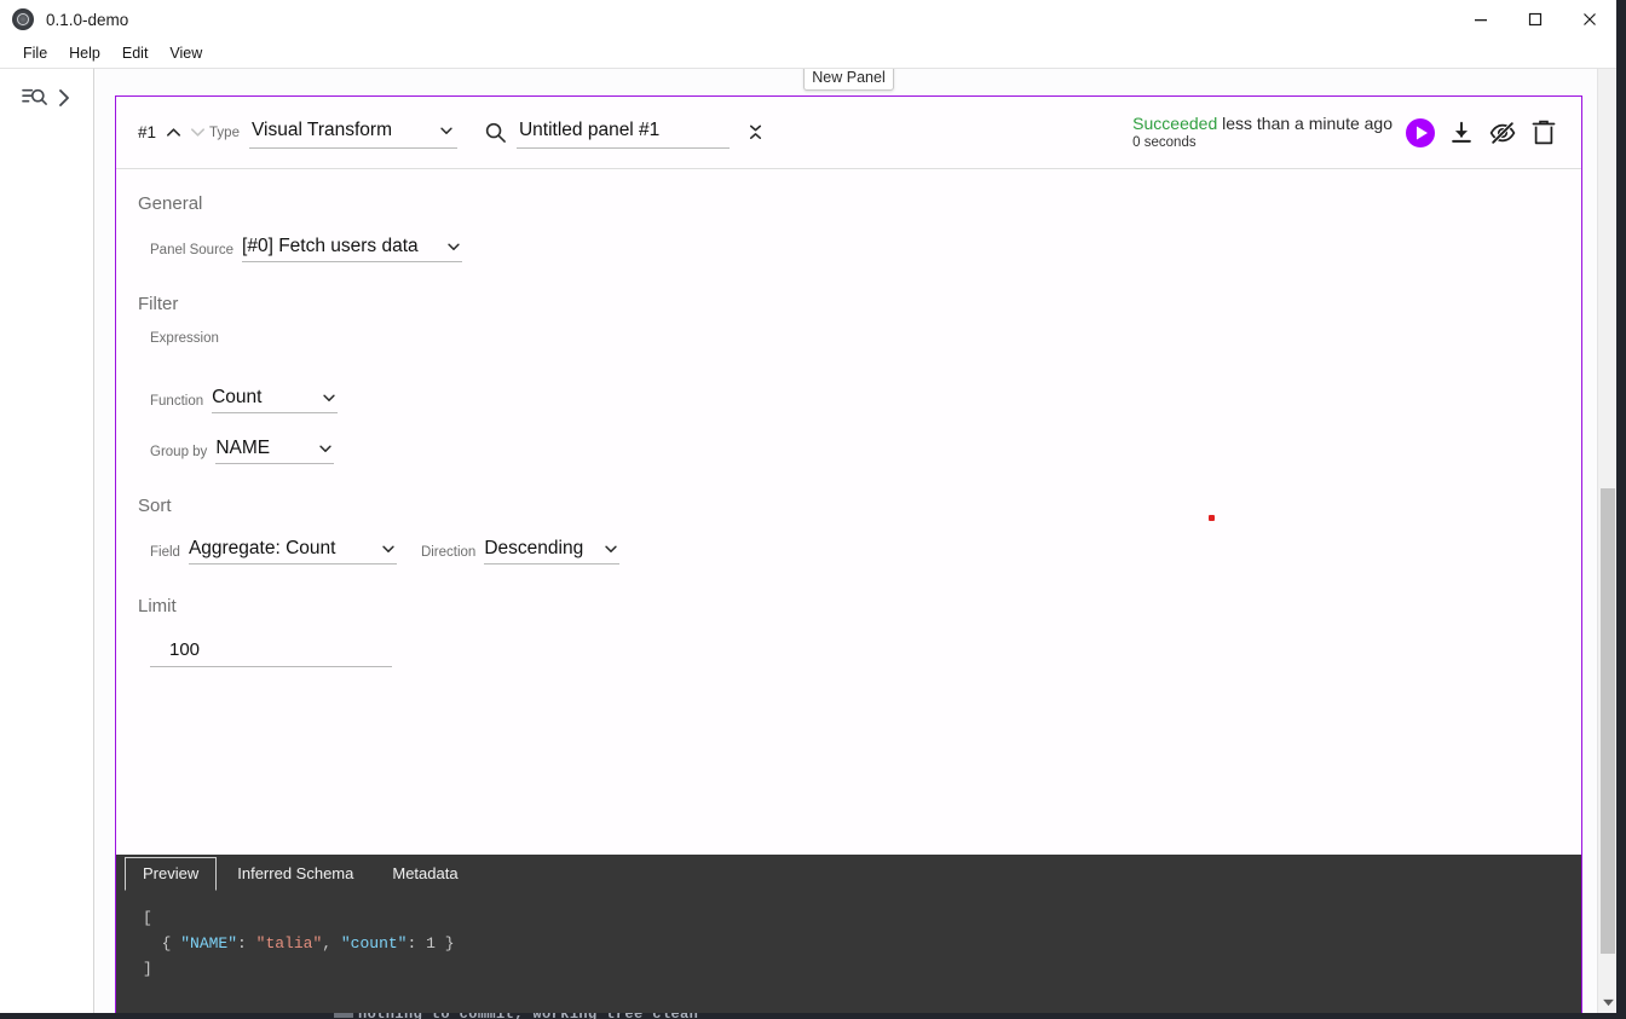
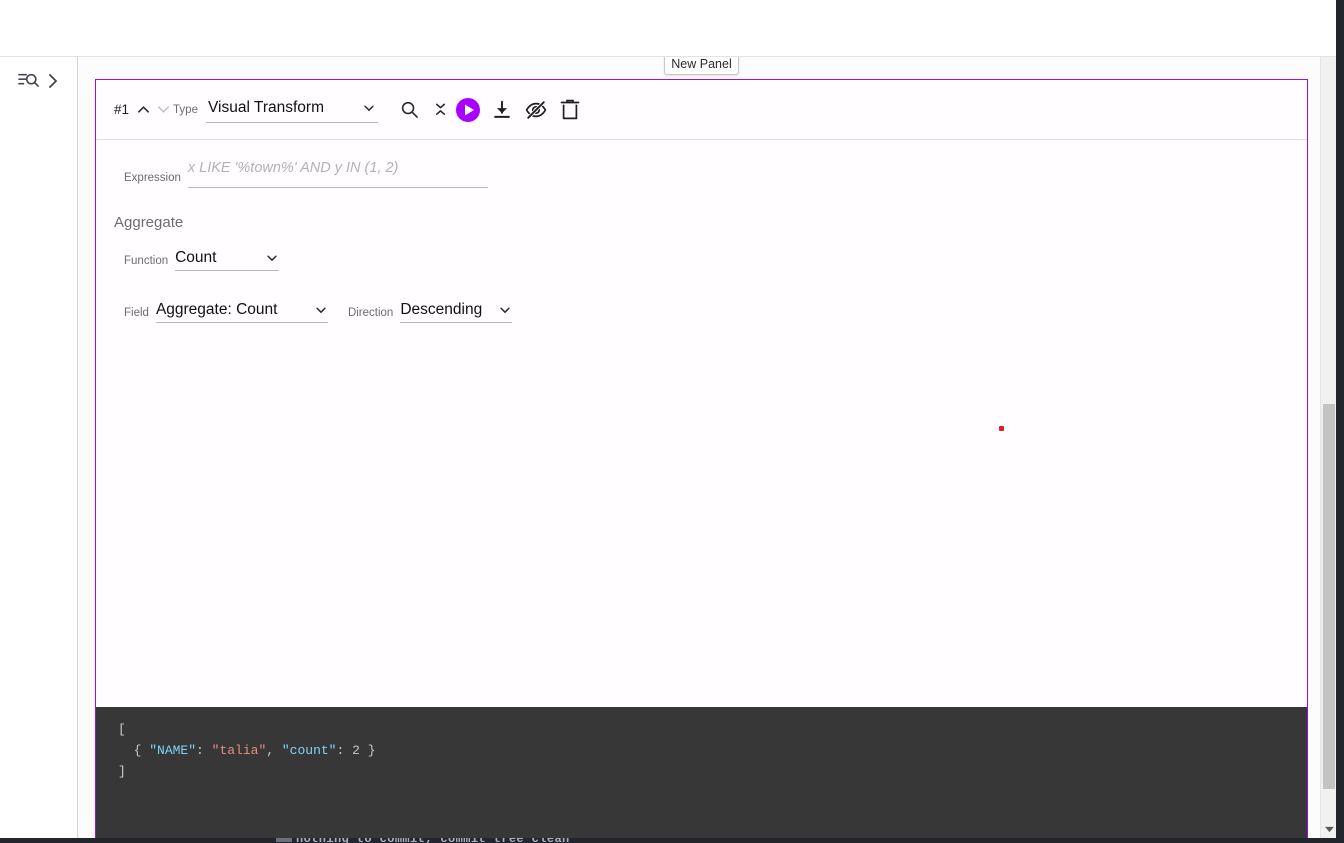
- nothing to commit, working tree clean
+ nothing to commit, commit tree clean
- 0.1.0-demo
- File
- Help
- Edit
- View
  New Panel
  #1
  Type
  Visual Transform
- Untitled panel #1
- Succeeded less than a minute ago
- 0 seconds
- General
- Panel Source
- [#0] Fetch users data
- Filter
  Expression
+ x LIKE '%town%' AND y IN (1, 2)
+ Aggregate
  Function
  Count
- Group by
- NAME
- Sort
  Field
  Aggregate: Count
  Direction
  Descending
- Limit
- 100
- Preview
- Inferred Schema
- Metadata
- [ { "NAME": "talia", "count": 1 } ]
+ [ { "NAME": "talia", "count": 2 } ]
